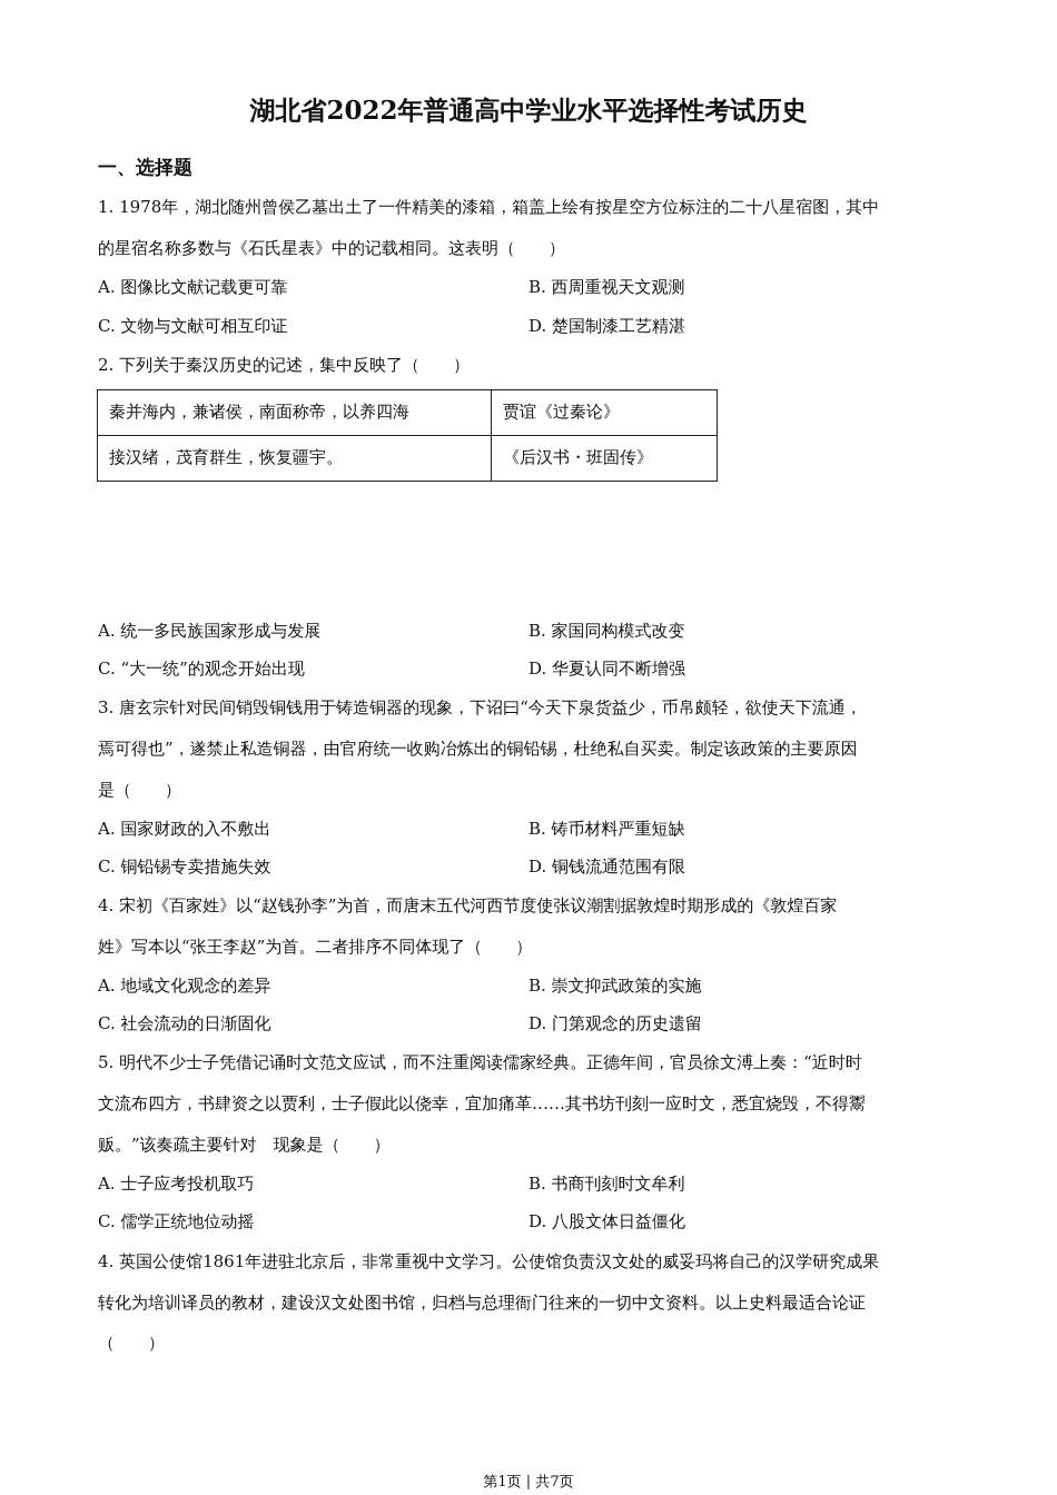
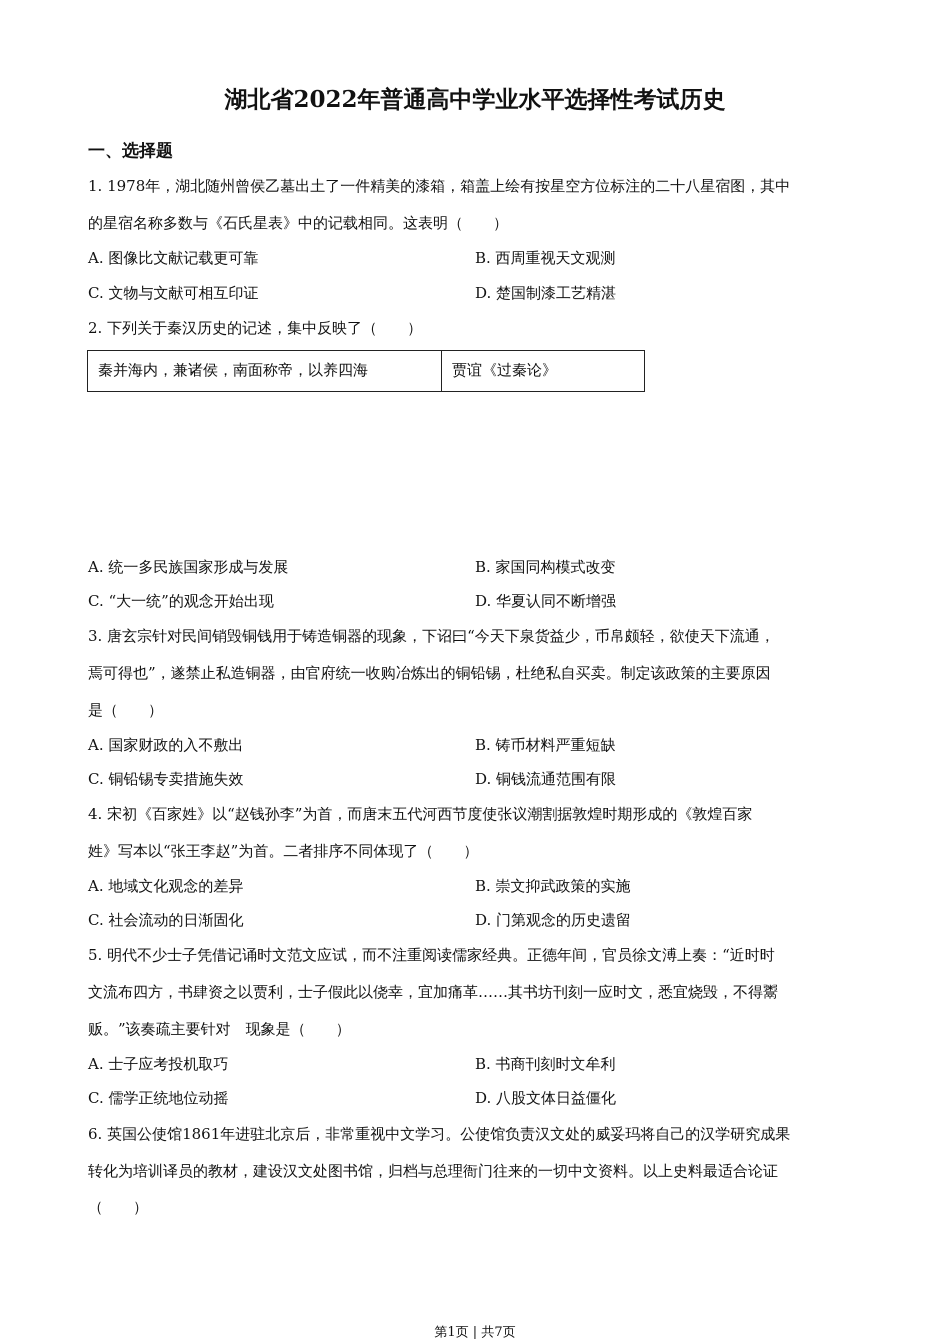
  湖北省2022年普通高中学业水平选择性考试历史
  一、选择题
  1. 1978年，湖北随州曾侯乙墓出土了一件精美的漆箱，箱盖上绘有按星空方位标注的二十八星宿图，其中
  的星宿名称多数与《石氏星表》中的记载相同。这表明（ ）
  A. 图像比文献记载更可靠
  B. 西周重视天文观测
  C. 文物与文献可相互印证
  D. 楚国制漆工艺精湛
  2. 下列关于秦汉历史的记述，集中反映了（ ）
  秦并海内，兼诸侯，南面称帝，以养四海	贾谊《过秦论》
- 接汉绪，茂育群生，恢复疆宇。	《后汉书・班固传》
  A. 统一多民族国家形成与发展
  B. 家国同构模式改变
  C. “大一统”的观念开始出现
  D. 华夏认同不断增强
  3. 唐玄宗针对民间销毁铜钱用于铸造铜器的现象，下诏曰“今天下泉货益少，币帛颇轻，欲使天下流通，
  焉可得也”，遂禁止私造铜器，由官府统一收购冶炼出的铜铅锡，杜绝私自买卖。制定该政策的主要原因
  是（ ）
  A. 国家财政的入不敷出
  B. 铸币材料严重短缺
  C. 铜铅锡专卖措施失效
  D. 铜钱流通范围有限
  4. 宋初《百家姓》以“赵钱孙李”为首，而唐末五代河西节度使张议潮割据敦煌时期形成的《敦煌百家
  姓》写本以“张王李赵”为首。二者排序不同体现了（ ）
  A. 地域文化观念的差异
  B. 崇文抑武政策的实施
  C. 社会流动的日渐固化
  D. 门第观念的历史遗留
  5. 明代不少士子凭借记诵时文范文应试，而不注重阅读儒家经典。正德年间，官员徐文溥上奏：“近时时
  文流布四方，书肆资之以贾利，士子假此以侥幸，宜加痛革……其书坊刊刻一应时文，悉宜烧毁，不得鬻
  贩。”该奏疏主要针对 现象是（ ）
  A. 士子应考投机取巧
  B. 书商刊刻时文牟利
  C. 儒学正统地位动摇
  D. 八股文体日益僵化
- 4. 英国公使馆1861年进驻北京后，非常重视中文学习。公使馆负责汉文处的威妥玛将自己的汉学研究成果
+ 6. 英国公使馆1861年进驻北京后，非常重视中文学习。公使馆负责汉文处的威妥玛将自己的汉学研究成果
  转化为培训译员的教材，建设汉文处图书馆，归档与总理衙门往来的一切中文资料。以上史料最适合论证
  （ ）
  第1页 | 共7页
